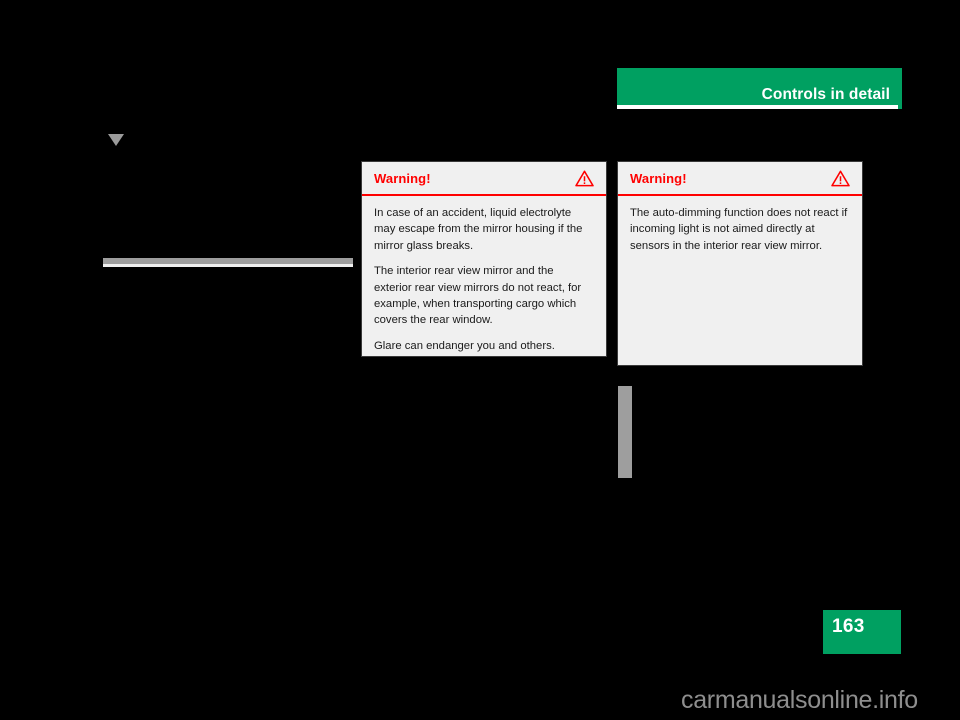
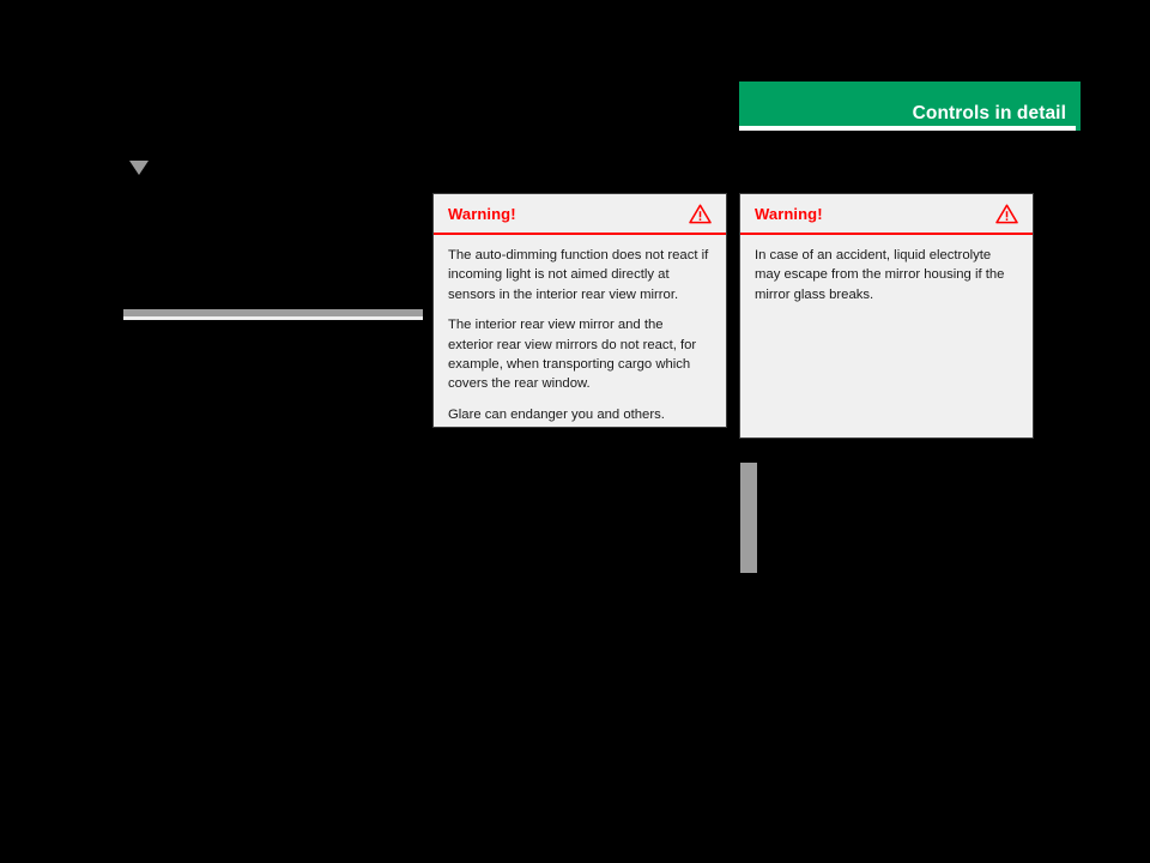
  Controls in detail
  Warning!
- In case of an accident, liquid electrolyte may escape from the mirror housing if the mirror glass breaks.
+ The auto-dimming function does not react if incoming light is not aimed directly at sensors in the interior rear view mirror.
  The interior rear view mirror and the exterior rear view mirrors do not react, for example, when transporting cargo which covers the rear window.
  Glare can endanger you and others.
  Warning!
- The auto-dimming function does not react if incoming light is not aimed directly at sensors in the interior rear view mirror.
+ In case of an accident, liquid electrolyte may escape from the mirror housing if the mirror glass breaks.
- 163
- carmanualsonline.info
